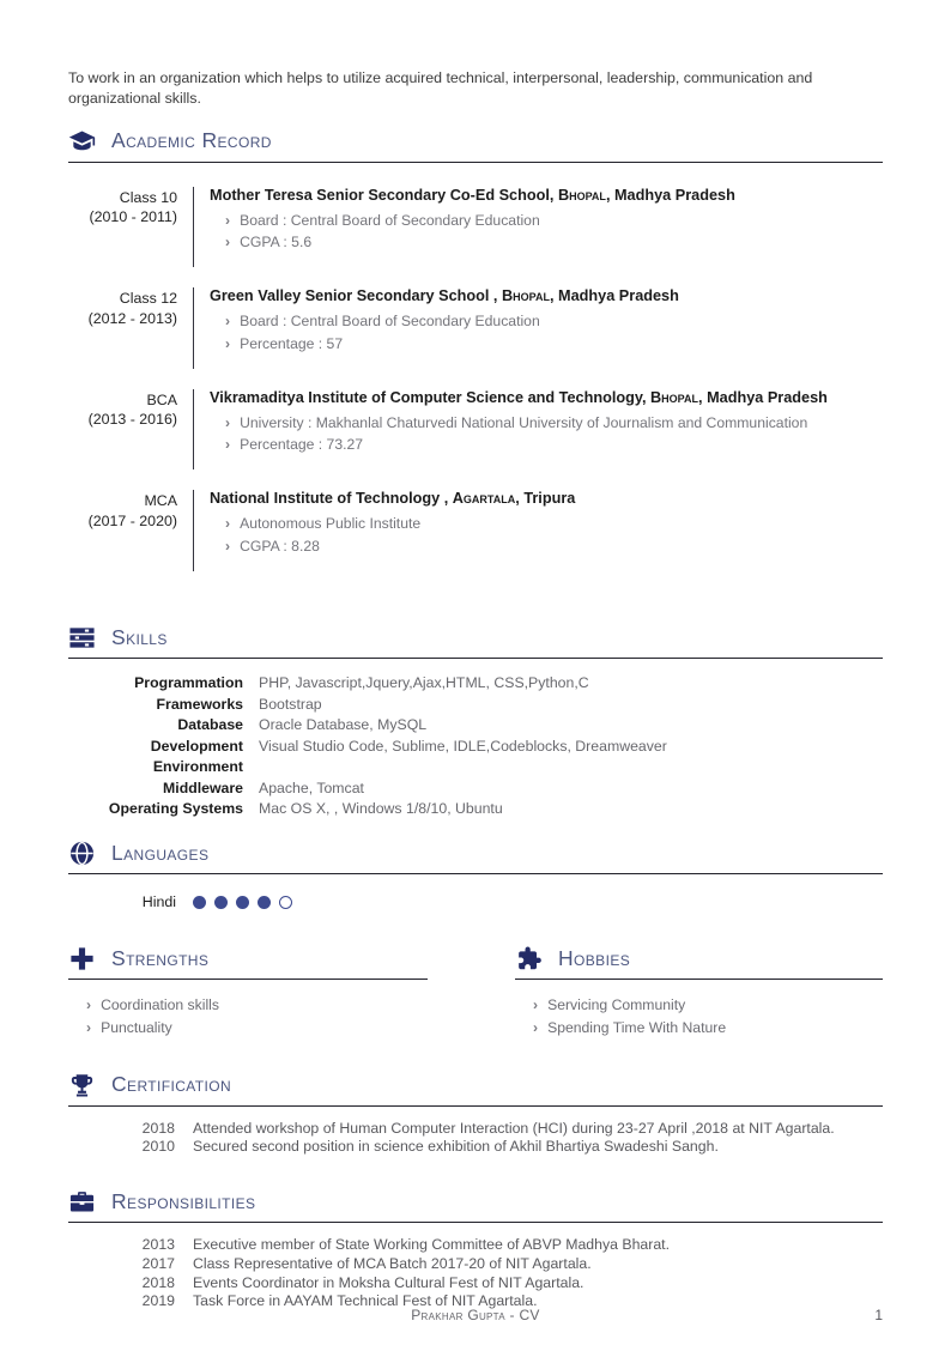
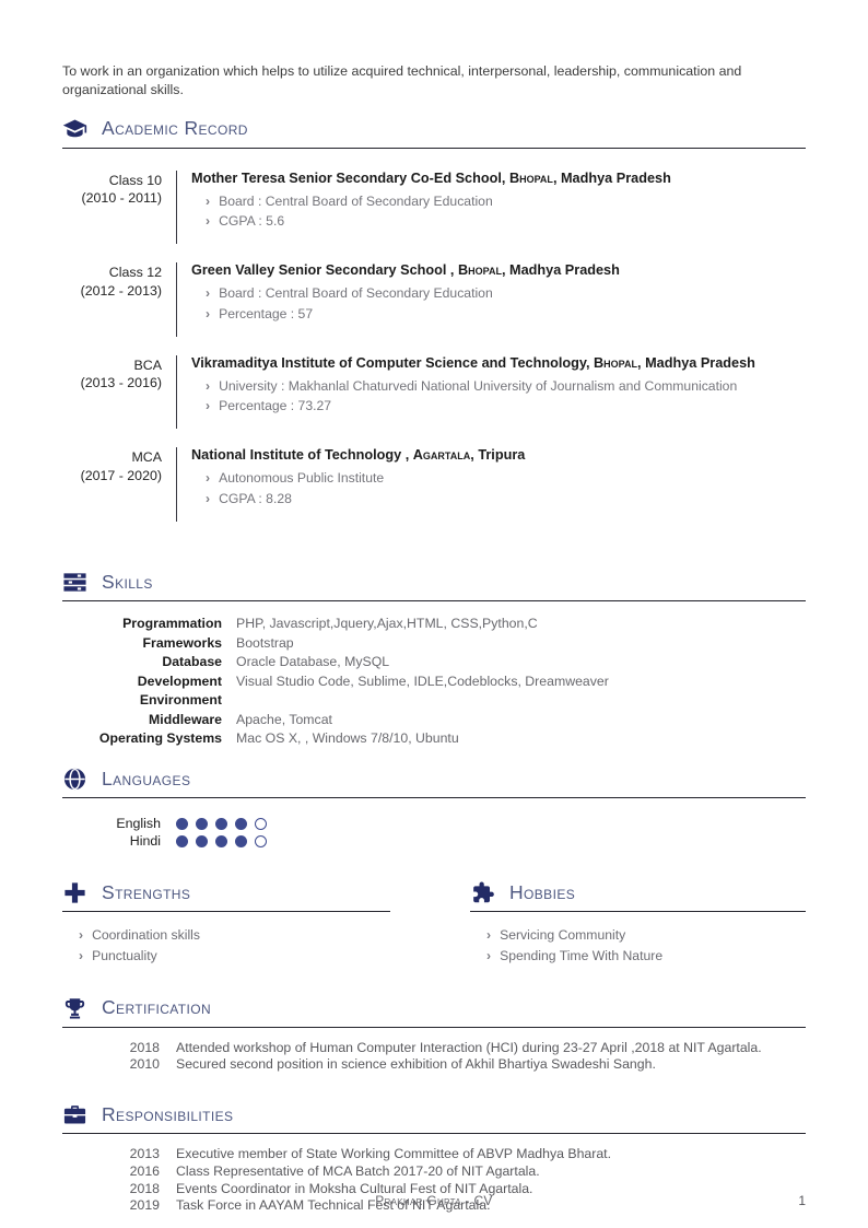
  To work in an organization which helps to utilize acquired technical, interpersonal, leadership, communication and organizational skills.
  Academic Record
  Class 10
  (2010 - 2011)
  Mother Teresa Senior Secondary Co-Ed School, Bhopal, Madhya Pradesh
  ›
  Board : Central Board of Secondary Education
  ›
  CGPA : 5.6
  Class 12
  (2012 - 2013)
  Green Valley Senior Secondary School , Bhopal, Madhya Pradesh
  ›
  Board : Central Board of Secondary Education
  ›
  Percentage : 57
  BCA
  (2013 - 2016)
  Vikramaditya Institute of Computer Science and Technology, Bhopal, Madhya Pradesh
  ›
  University : Makhanlal Chaturvedi National University of Journalism and Communication
  ›
  Percentage : 73.27
  MCA
  (2017 - 2020)
  National Institute of Technology , Agartala, Tripura
  ›
  Autonomous Public Institute
  ›
  CGPA : 8.28
  Skills
  Programmation
  PHP, Javascript,Jquery,Ajax,HTML, CSS,Python,C
  Frameworks
  Bootstrap
  Database
  Oracle Database, MySQL
  Development Environment
  Visual Studio Code, Sublime, IDLE,Codeblocks, Dreamweaver
  Middleware
  Apache, Tomcat
  Operating Systems
- Mac OS X, , Windows 1/8/10, Ubuntu
+ Mac OS X, , Windows 7/8/10, Ubuntu
  Languages
+ English
  Hindi
  Strengths
  ›
  Coordination skills
  ›
  Punctuality
  Hobbies
  ›
  Servicing Community
  ›
  Spending Time With Nature
  Certification
  2018
  Attended workshop of Human Computer Interaction (HCI) during 23-27 April ,2018 at NIT Agartala.
  2010
  Secured second position in science exhibition of Akhil Bhartiya Swadeshi Sangh.
  Responsibilities
  2013
  Executive member of State Working Committee of ABVP Madhya Bharat.
- 2017
+ 2016
  Class Representative of MCA Batch 2017-20 of NIT Agartala.
  2018
  Events Coordinator in Moksha Cultural Fest of NIT Agartala.
  2019
  Task Force in AAYAM Technical Fest of NIT Agartala.
  Prakhar Gupta - CV
  1
